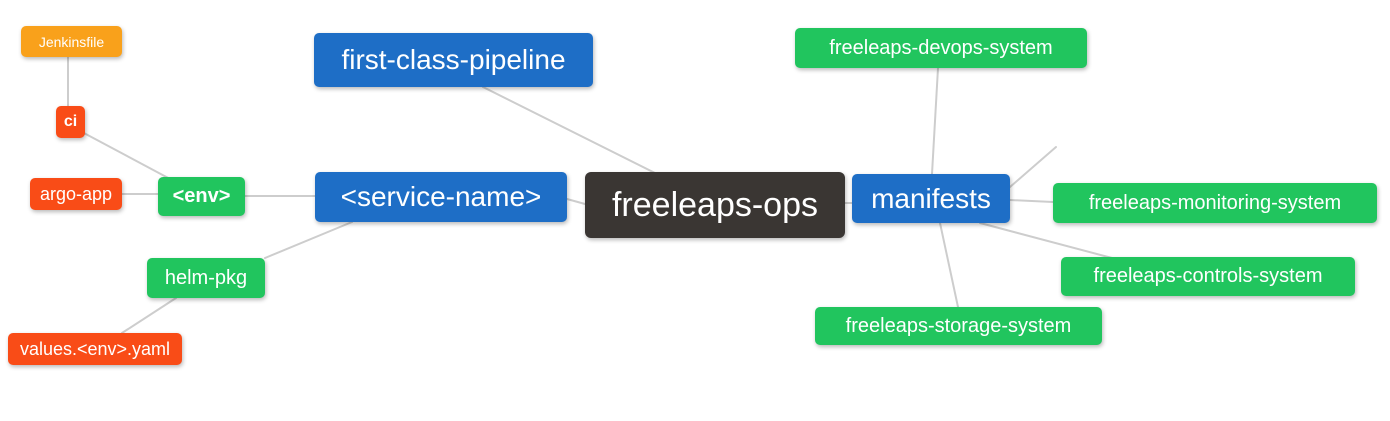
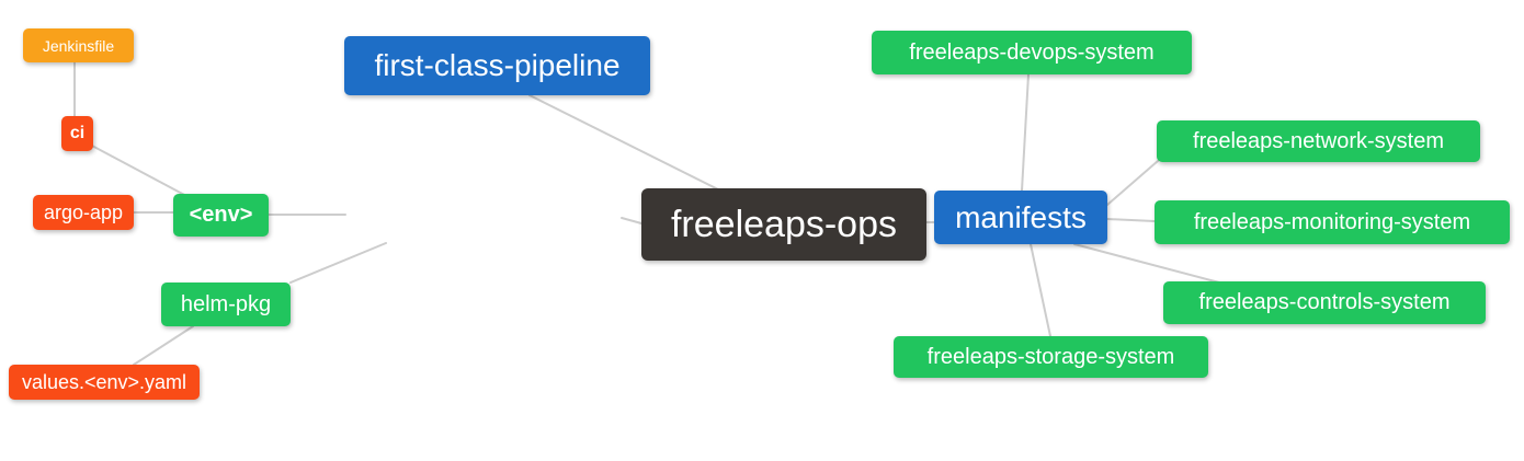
  freeleaps-ops
  first-class-pipeline
- <service-name>
  manifests
  <env>
  helm-pkg
  Jenkinsfile
  ci
  argo-app
  values.<env>.yaml
  freeleaps-devops-system
+ freeleaps-network-system
  freeleaps-monitoring-system
  freeleaps-controls-system
  freeleaps-storage-system
